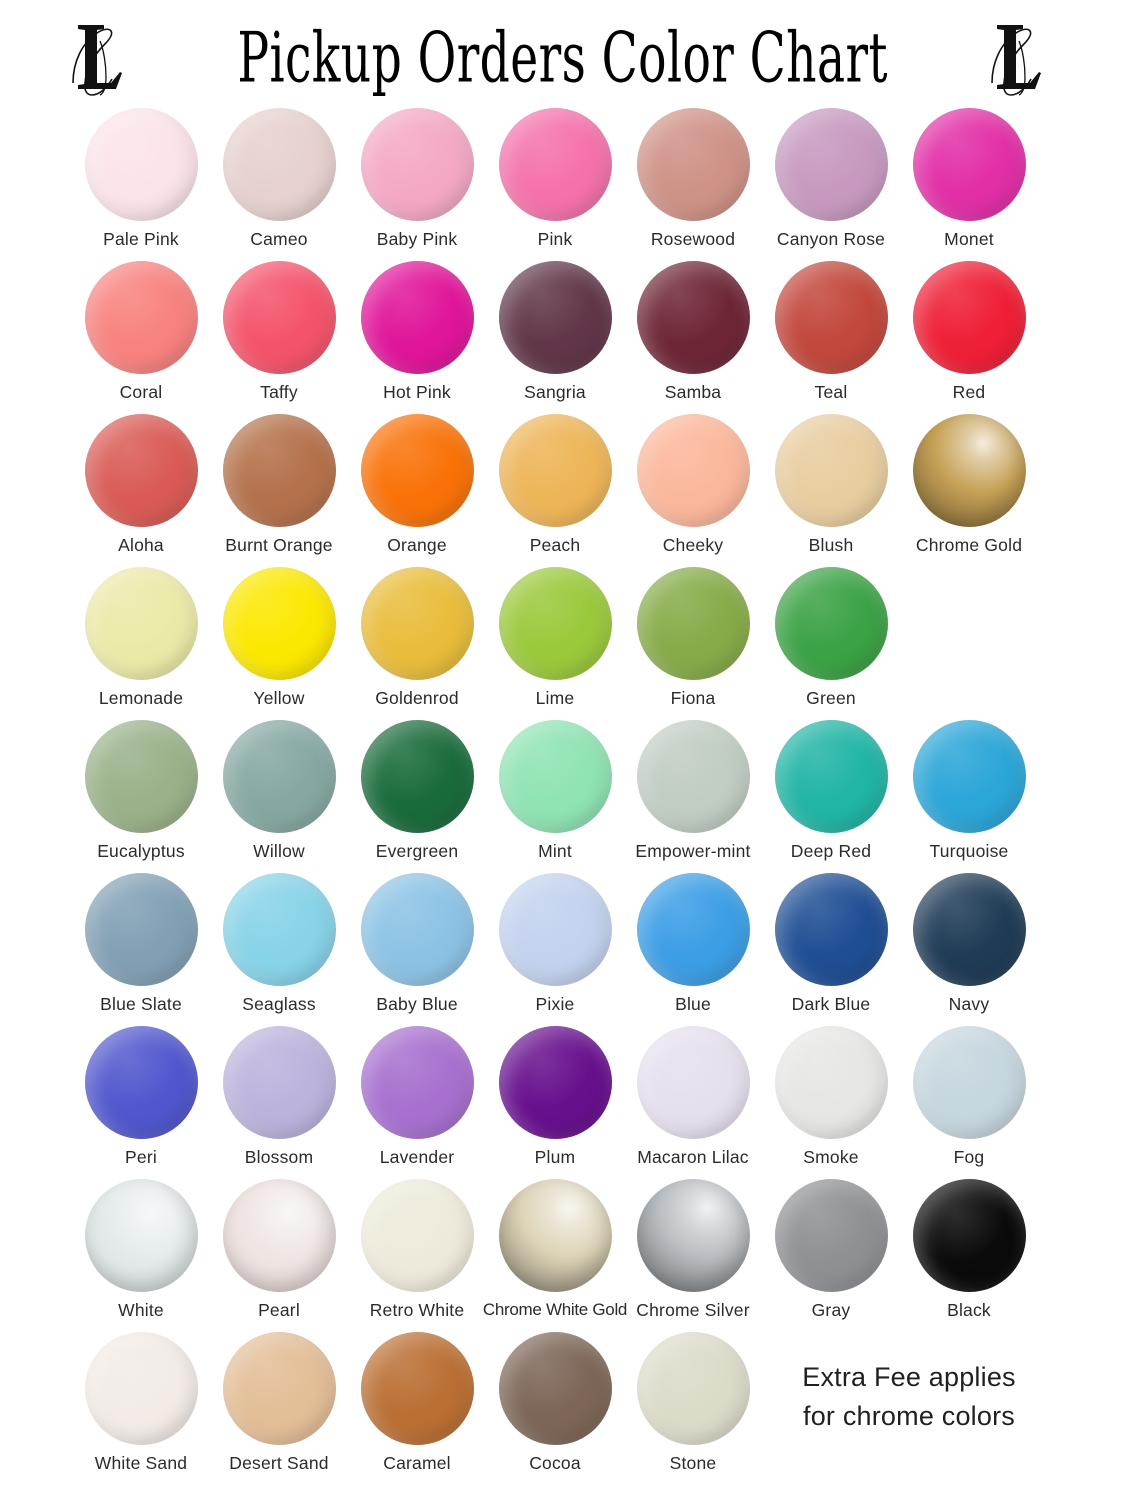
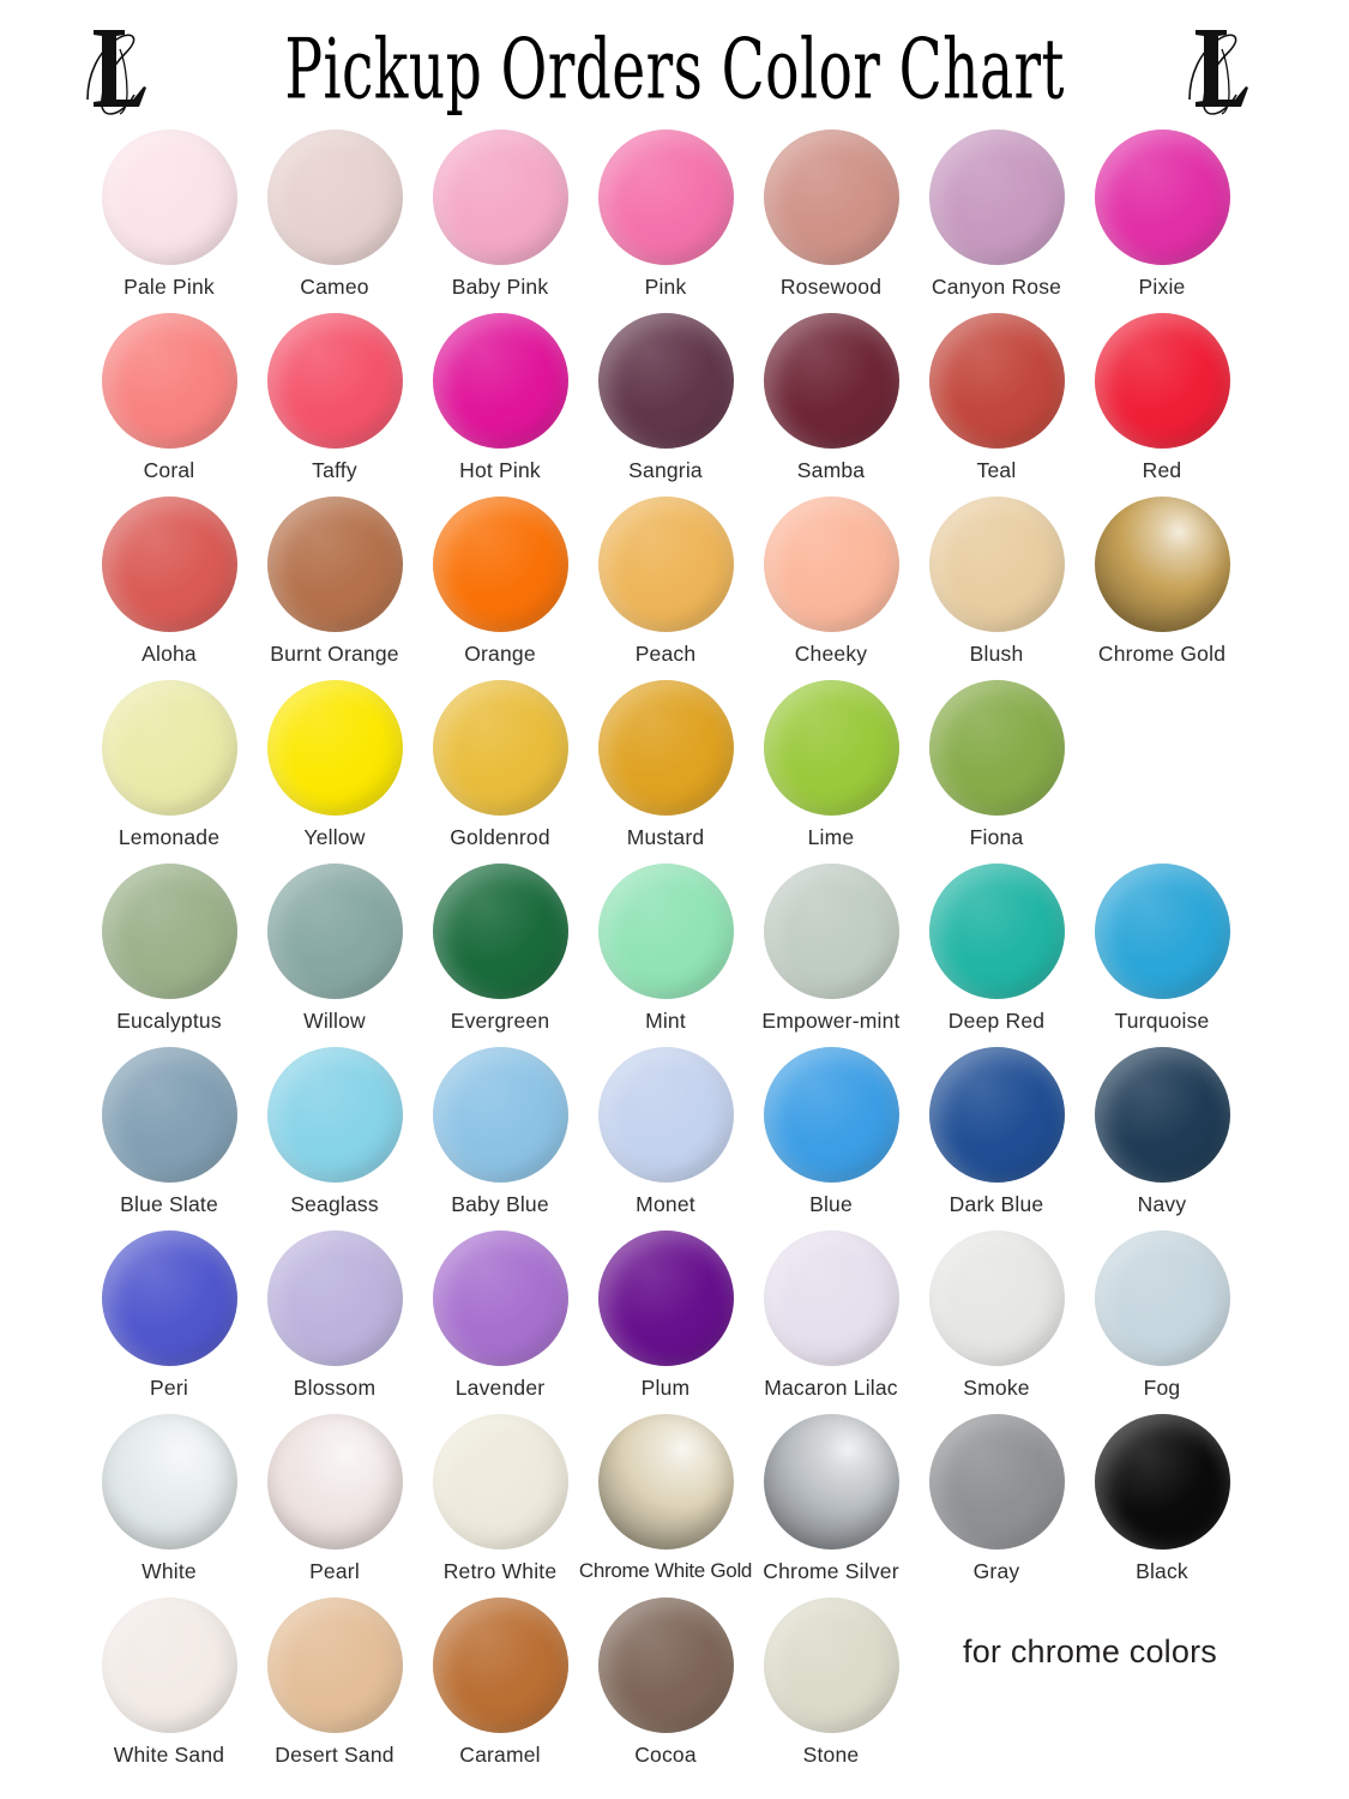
  Pickup Orders Color Chart
  Pale Pink
  Cameo
  Baby Pink
  Pink
  Rosewood
  Canyon Rose
- Monet
+ Pixie
  Coral
  Taffy
  Hot Pink
  Sangria
  Samba
  Teal
  Red
  Aloha
  Burnt Orange
  Orange
  Peach
  Cheeky
  Blush
  Chrome Gold
  Lemonade
  Yellow
  Goldenrod
+ Mustard
  Lime
  Fiona
- Green
  Eucalyptus
  Willow
  Evergreen
  Mint
  Empower-mint
  Deep Red
  Turquoise
  Blue Slate
  Seaglass
  Baby Blue
- Pixie
+ Monet
  Blue
  Dark Blue
  Navy
  Peri
  Blossom
  Lavender
  Plum
  Macaron Lilac
  Smoke
  Fog
  White
  Pearl
  Retro White
  Chrome White Gold
  Chrome Silver
  Gray
  Black
  White Sand
  Desert Sand
  Caramel
  Cocoa
  Stone
- Extra Fee applies
  for chrome colors
